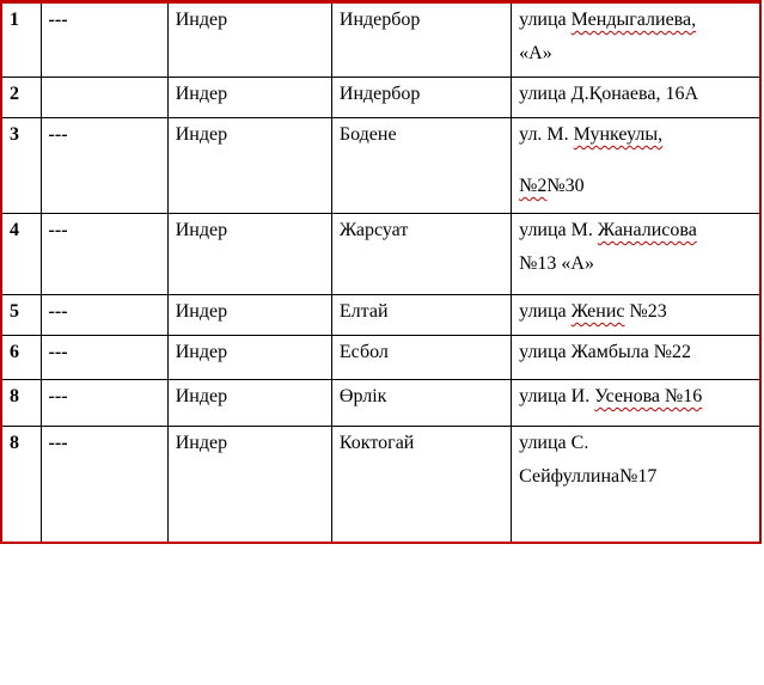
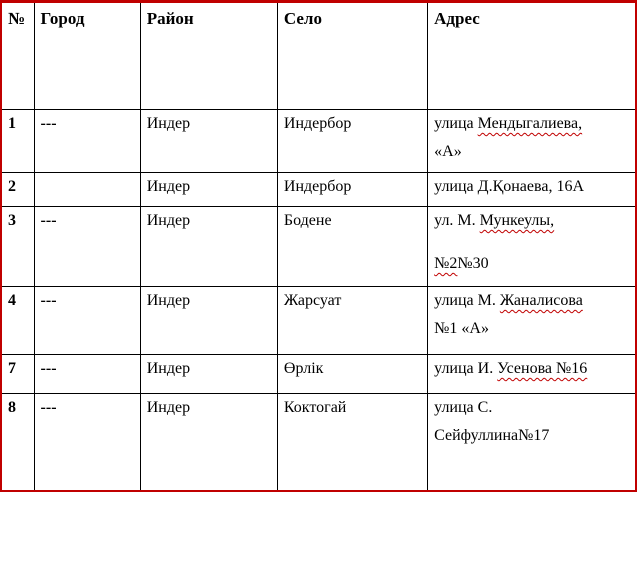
+ №	Город	Район	Село	Адрес
  1	---	Индер	Индербор	улица Мендыгалиева, «А»
  2		Индер	Индербор	улица Д.Қонаева, 16А
  3	---	Индер	Бодене	ул. М. Мункеулы, №2№30
- 4	---	Индер	Жарсуат	улица М. Жаналисова №13 «А»
+ 4	---	Индер	Жарсуат	улица М. Жаналисова №1 «А»
- 5	---	Индер	Елтай	улица Женис №23
- 6	---	Индер	Есбол	улица Жамбыла №22
- 8	---	Индер	Өрлік	улица И. Усенова №16
+ 7	---	Индер	Өрлік	улица И. Усенова №16
  8	---	Индер	Коктогай	улица С. Сейфуллина№17
